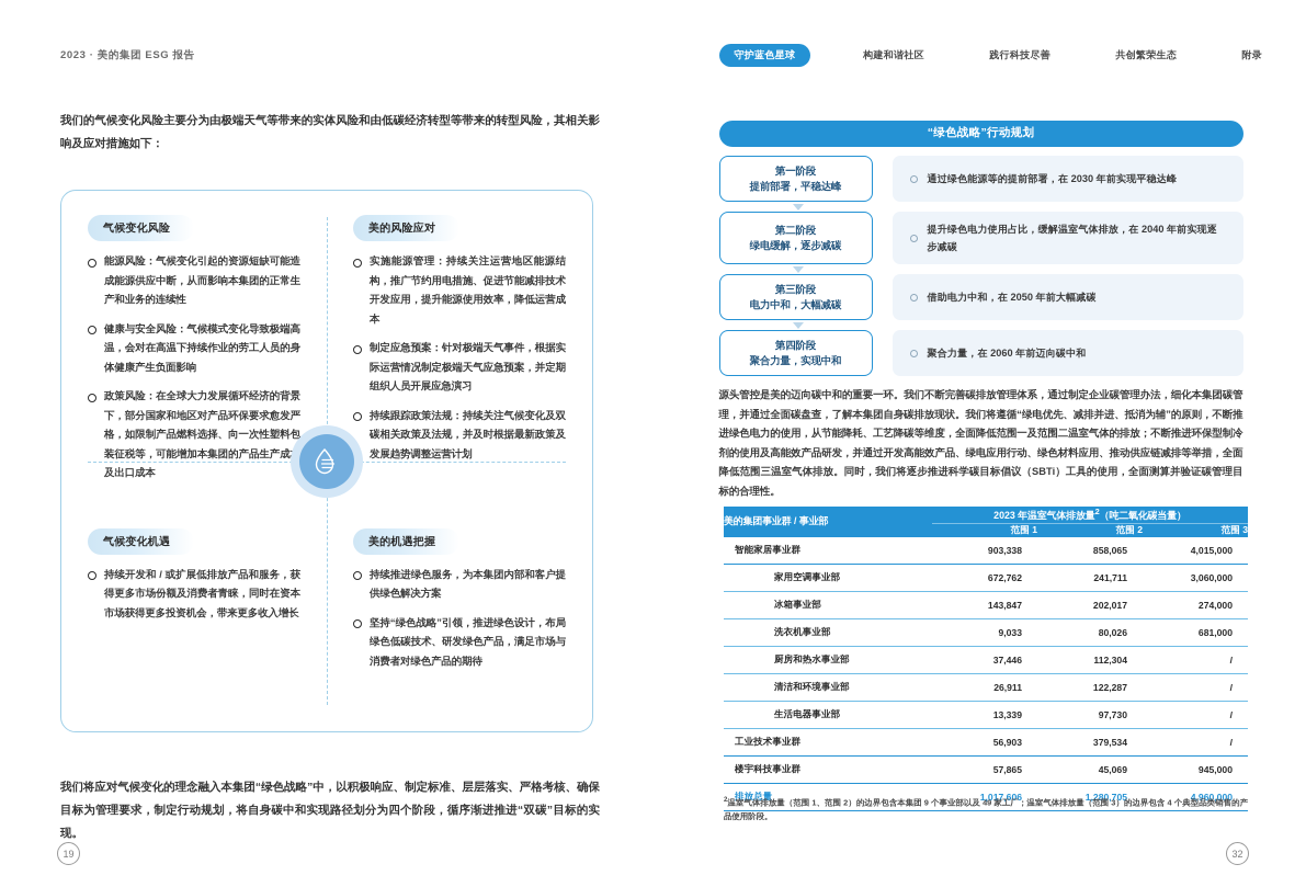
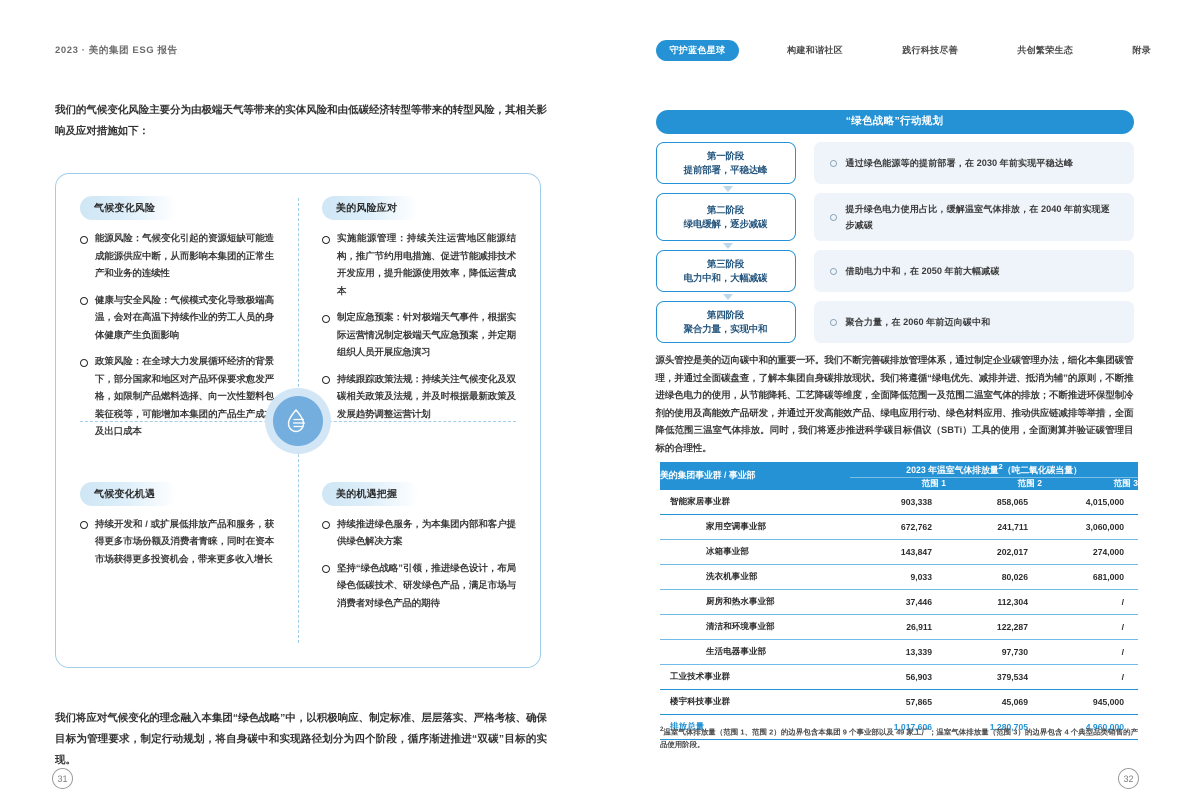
  2023 · 美的集团 ESG 报告
  我们的气候变化风险主要分为由极端天气等带来的实体风险和由低碳经济转型等带来的转型风险，其相关影响及应对措施如下：
  气候变化风险
  能源风险：气候变化引起的资源短缺可能造成能源供应中断，从而影响本集团的正常生产和业务的连续性
  健康与安全风险：气候模式变化导致极端高温，会对在高温下持续作业的劳工人员的身体健康产生负面影响
  政策风险：在全球大力发展循环经济的背景下，部分国家和地区对产品环保要求愈发严格，如限制产品燃料选择、向一次性塑料包装征税等，可能增加本集团的产品生产成及出口成本
  美的风险应对
  实施能源管理：持续关注运营地区能源结构，推广节约用电措施、促进节能减排技术开发应用，提升能源使用效率，降低运营成本
  制定应急预案：针对极端天气事件，根据实际运营情况制定极端天气应急预案，并定期组织人员开展应急演习
  持续跟踪政策法规：持续关注气候变化及双碳相关政策及法规，并及时根据最新政策及发展趋势调整运营计划
  气候变化机遇
  持续开发和 / 或扩展低排放产品和服务，获得更多市场份额及消费者青睐，同时在资本市场获得更多投资机会，带来更多收入增长
  美的机遇把握
  持续推进绿色服务，为本集团内部和客户提供绿色解决方案
  坚持“绿色战略”引领，推进绿色设计，布局绿色低碳技术、研发绿色产品，满足市场与消费者对绿色产品的期待
  我们将应对气候变化的理念融入本集团“绿色战略”中，以积极响应、制定标准、层层落实、严格考核、确保目标为管理要求，制定行动规划，将自身碳中和实现路径划分为四个阶段，循序渐进推进“双碳”目标的实现。
- 19
+ 31
  守护蓝色星球
  构建和谐社区
  践行科技尽善
  共创繁荣生态
  附录
  “绿色战略”行动规划
  第一阶段
  提前部署，平稳达峰
  通过绿色能源等的提前部署，在 2030 年前实现平稳达峰
  第二阶段
  绿电缓解，逐步减碳
  提升绿色电力使用占比，缓解温室气体排放，在 2040 年前实现逐步减碳
  第三阶段
  电力中和，大幅减碳
  借助电力中和，在 2050 年前大幅减碳
  第四阶段
  聚合力量，实现中和
  聚合力量，在 2060 年前迈向碳中和
  源头管控是美的迈向碳中和的重要一环。我们不断完善碳排放管理体系，通过制定企业碳管理办法，细化本集团碳管理，并通过全面碳盘查，了解本集团自身碳排放现状。我们将遵循“绿电优先、减排并进、抵消为辅”的原则，不断推进绿色电力的使用，从节能降耗、工艺降碳等维度，全面降低范围一及范围二温室气体的排放；不断推进环保型制冷剂的使用及高能效产品研发，并通过开发高能效产品、绿电应用行动、绿色材料应用、推动供应链减排等举措，全面降低范围三温室气体排放。同时，我们将逐步推进科学碳目标倡议（SBTi）工具的使用，全面测算并验证碳管理目标的合理性。
  32
  美的集团事业群 / 事业部	2023 年温室气体排放量2（吨二氧化碳当量）
  范围 1	范围 2	范围 3
  智能家居事业群	903,338	858,065	4,015,000
  家用空调事业部	672,762	241,711	3,060,000
  冰箱事业部	143,847	202,017	274,000
  洗衣机事业部	9,033	80,026	681,000
  厨房和热水事业部	37,446	112,304	/
  清洁和环境事业部	26,911	122,287	/
  生活电器事业部	13,339	97,730	/
  工业技术事业群	56,903	379,534	/
  楼宇科技事业群	57,865	45,069	945,000
  排放总量	1,017,606	1,280,705	4,960,000
  温室气体排放量（范围 1、范围 2）的边界包含本集团 9 个事业部以及 49 家工厂；温室气体排放量（范围 3）的边界包含 4 个典型品类销售的产品使用阶段。
